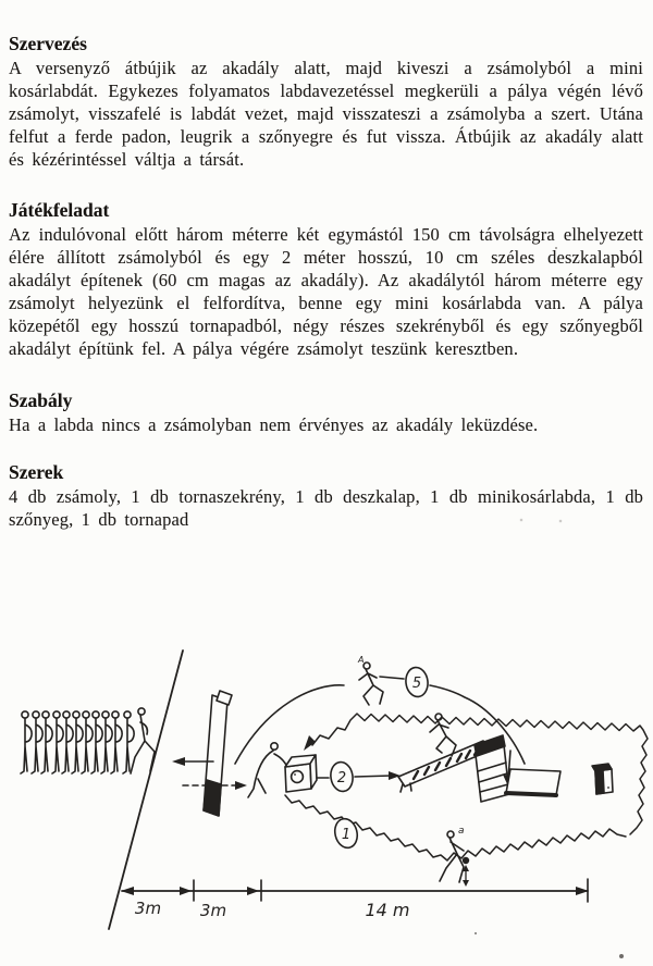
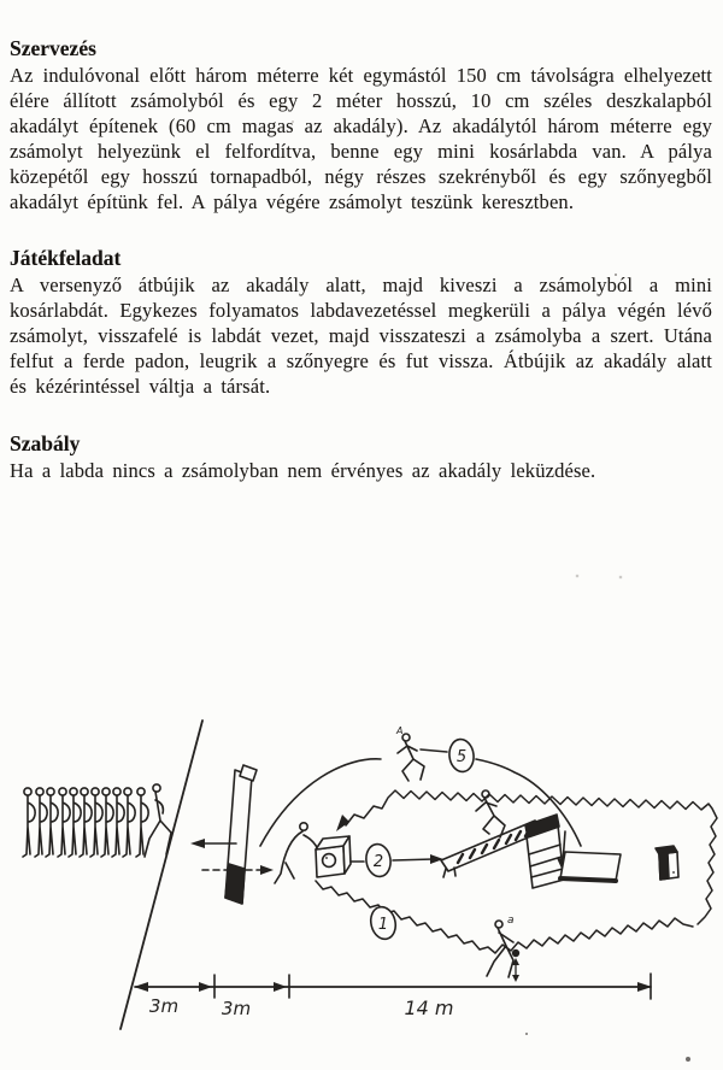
  Szervezés
- A versenyző átbújik az akadály alatt, majd kiveszi a zsámolyból a mini kosárlabdát. Egykezes folyamatos labdavezetéssel megkerüli a pálya végén lévő zsámolyt, visszafelé is labdát vezet, majd visszateszi a zsámolyba a szert. Utána felfut a ferde padon, leugrik a szőnyegre és fut vissza. Átbújik az akadály alatt és kézérintéssel váltja a társát.
+ Az indulóvonal előtt három méterre két egymástól 150 cm távolságra elhelyezett élére állított zsámolyból és egy 2 méter hosszú, 10 cm széles deszkalapból akadályt építenek (60 cm magas az akadály). Az akadálytól három méterre egy zsámolyt helyezünk el felfordítva, benne egy mini kosárlabda van. A pálya közepétől egy hosszú tornapadból, négy részes szekrényből és egy szőnyegből akadályt építünk fel. A pálya végére zsámolyt teszünk keresztben.
  Játékfeladat
- Az indulóvonal előtt három méterre két egymástól 150 cm távolságra elhelyezett élére állított zsámolyból és egy 2 méter hosszú, 10 cm széles deszkalapból akadályt építenek (60 cm magas az akadály). Az akadálytól három méterre egy zsámolyt helyezünk el felfordítva, benne egy mini kosárlabda van. A pálya közepétől egy hosszú tornapadból, négy részes szekrényből és egy szőnyegből akadályt építünk fel. A pálya végére zsámolyt teszünk keresztben.
+ A versenyző átbújik az akadály alatt, majd kiveszi a zsámolyból a mini kosárlabdát. Egykezes folyamatos labdavezetéssel megkerüli a pálya végén lévő zsámolyt, visszafelé is labdát vezet, majd visszateszi a zsámolyba a szert. Utána felfut a ferde padon, leugrik a szőnyegre és fut vissza. Átbújik az akadály alatt és kézérintéssel váltja a társát.
  Szabály
  Ha a labda nincs a zsámolyban nem érvényes az akadály leküzdése.
- Szerek
- 4 db zsámoly, 1 db tornaszekrény, 1 db deszkalap, 1 db minikosárlabda, 1 db szőnyeg, 1 db tornapad
  2
  1
  A
  5
  a
  3m
  3m
  14 m
